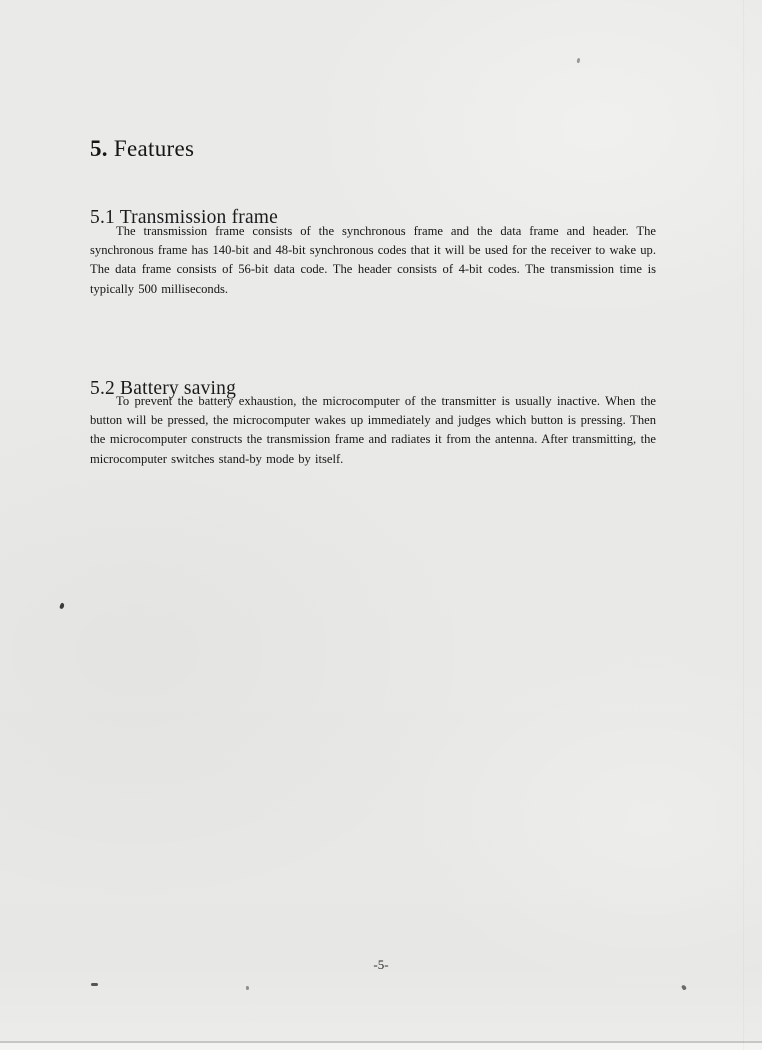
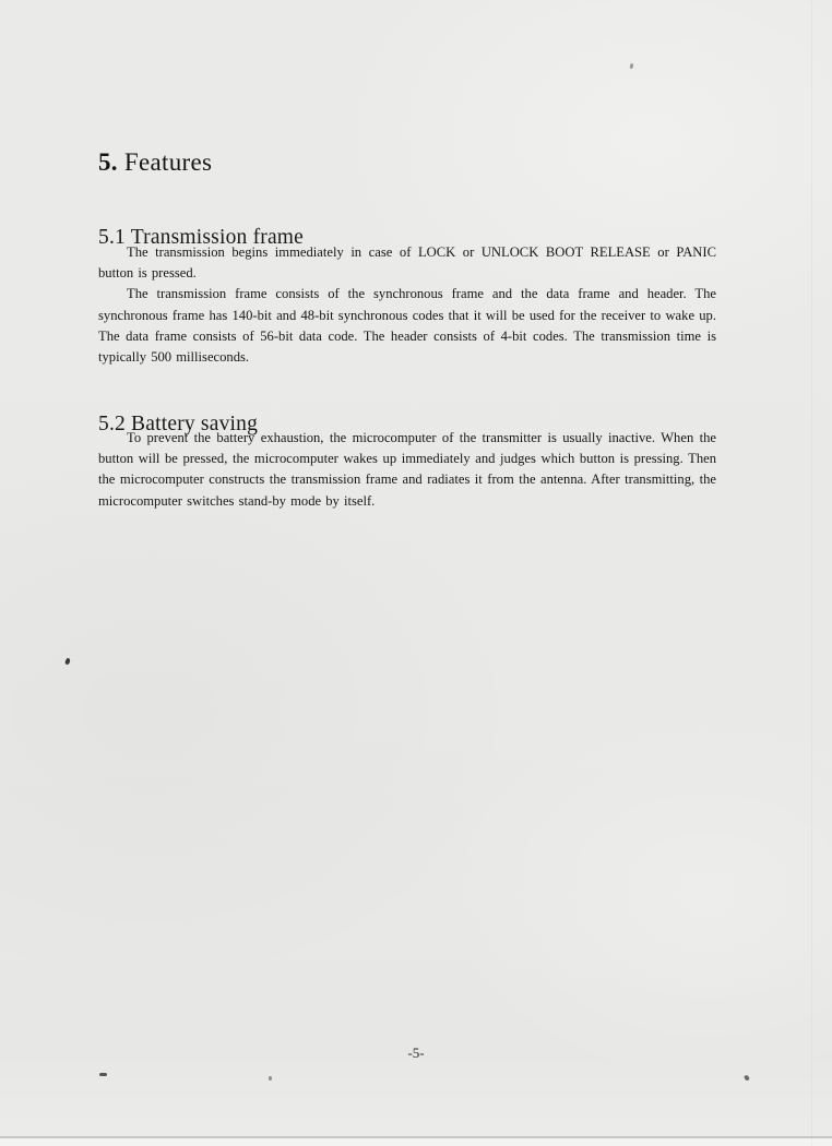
  5. Features
  5.1 Transmission frame
+ The transmission begins immediately in case of LOCK or UNLOCK BOOT RELEASE or PANIC button is pressed.
  The transmission frame consists of the synchronous frame and the data frame and header. The synchronous frame has 140-bit and 48-bit synchronous codes that it will be used for the receiver to wake up. The data frame consists of 56-bit data code. The header consists of 4-bit codes. The transmission time is typically 500 milliseconds.
  5.2 Battery saving
  To prevent the battery exhaustion, the microcomputer of the transmitter is usually inactive. When the button will be pressed, the microcomputer wakes up immediately and judges which button is pressing. Then the microcomputer constructs the transmission frame and radiates it from the antenna. After transmitting, the microcomputer switches stand-by mode by itself.
  -5-
